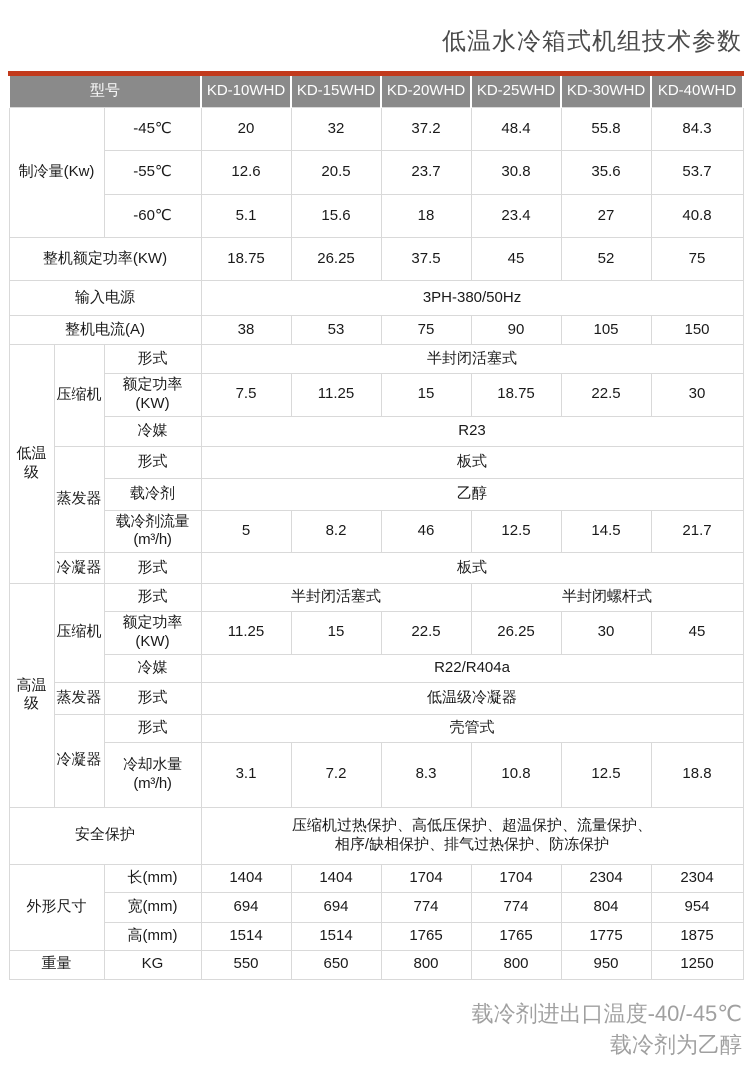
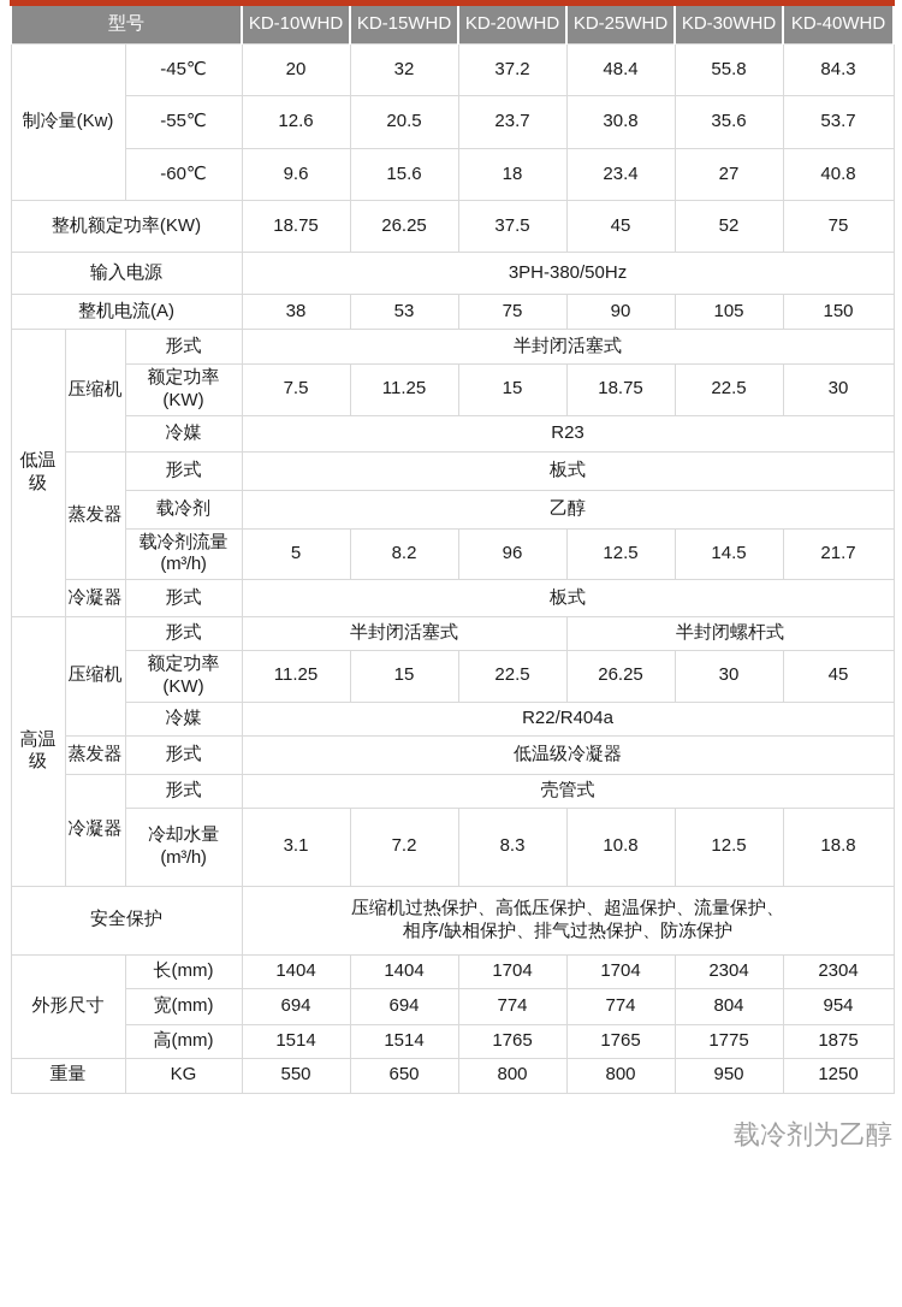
- 低温水冷箱式机组技术参数
  型号	KD-10WHD	KD-15WHD	KD-20WHD	KD-25WHD	KD-30WHD	KD-40WHD
  制冷量(Kw)	-45℃	20	32	37.2	48.4	55.8	84.3
  -55℃	12.6	20.5	23.7	30.8	35.6	53.7
- -60℃	5.1	15.6	18	23.4	27	40.8
+ -60℃	9.6	15.6	18	23.4	27	40.8
  整机额定功率(KW)	18.75	26.25	37.5	45	52	75
  输入电源	3PH-380/50Hz
  整机电流(A)	38	53	75	90	105	150
  低温级	压缩机	形式	半封闭活塞式
  额定功率(KW)	7.5	11.25	15	18.75	22.5	30
  冷媒	R23
  蒸发器	形式	板式
  载冷剂	乙醇
- 载冷剂流量(m³/h)	5	8.2	46	12.5	14.5	21.7
+ 载冷剂流量(m³/h)	5	8.2	96	12.5	14.5	21.7
  冷凝器	形式	板式
  高温级	压缩机	形式	半封闭活塞式	半封闭螺杆式
  额定功率(KW)	11.25	15	22.5	26.25	30	45
  冷媒	R22/R404a
  蒸发器	形式	低温级冷凝器
  冷凝器	形式	壳管式
  冷却水量(m³/h)	3.1	7.2	8.3	10.8	12.5	18.8
  安全保护	压缩机过热保护、高低压保护、超温保护、流量保护、 相序/缺相保护、排气过热保护、防冻保护
  外形尺寸	长(mm)	1404	1404	1704	1704	2304	2304
  宽(mm)	694	694	774	774	804	954
  高(mm)	1514	1514	1765	1765	1775	1875
  重量	KG	550	650	800	800	950	1250
- 载冷剂进出口温度-40/-45℃
  载冷剂为乙醇
